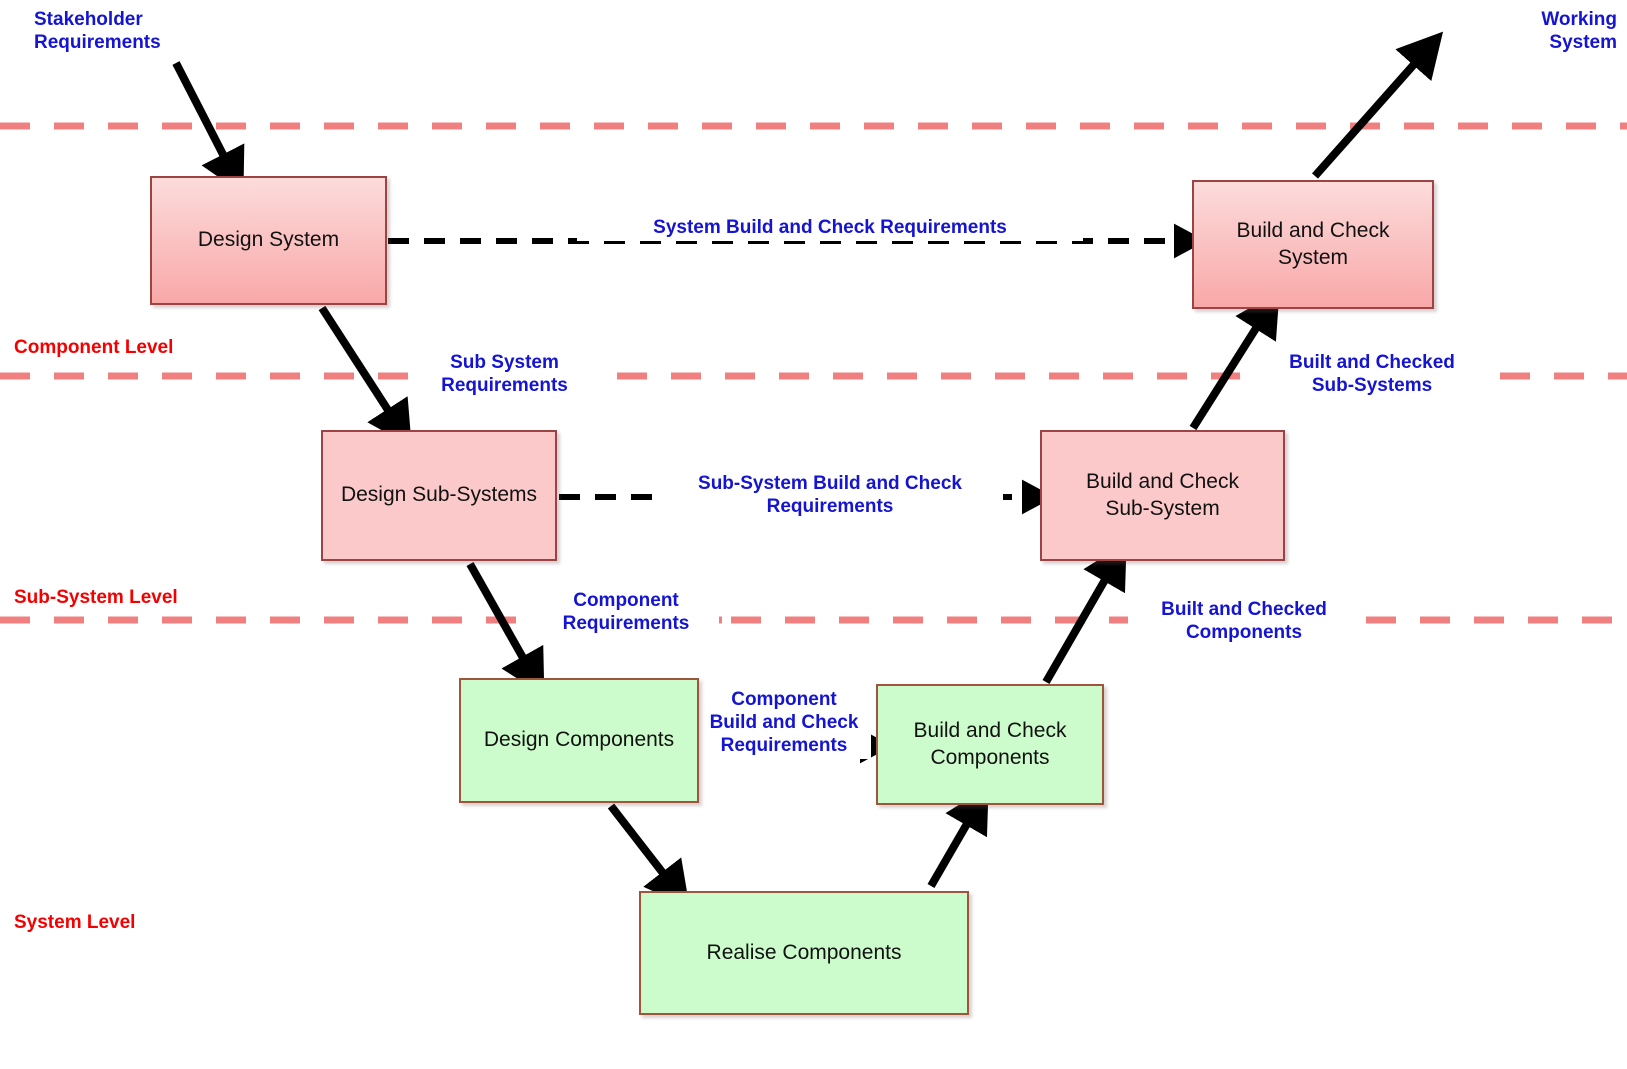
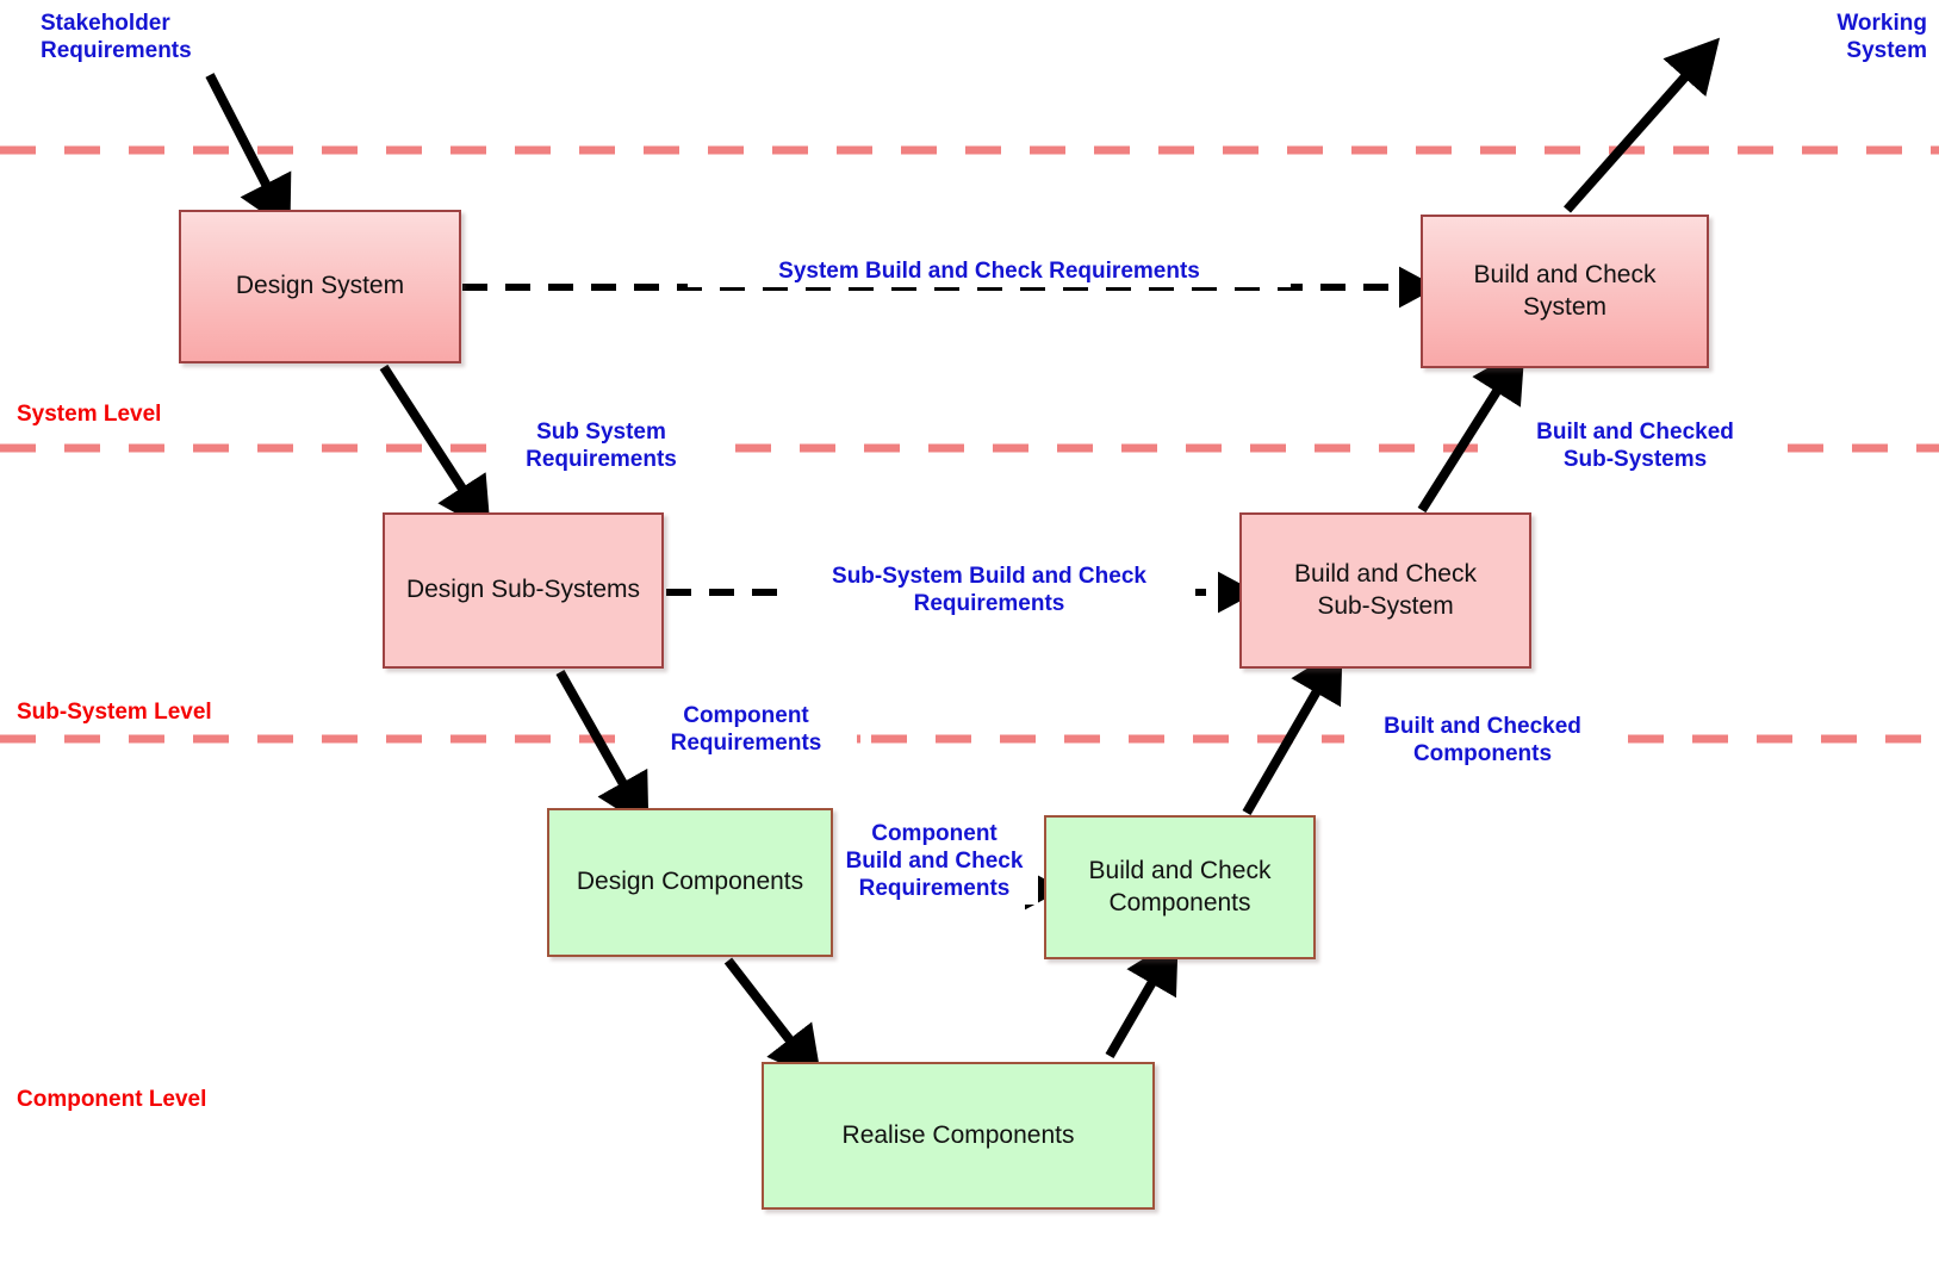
  Design System
  Build and Check
  System
  Design Sub-Systems
  Build and Check
  Sub-System
  Design Components
  Build and Check
  Components
  Realise Components
  Stakeholder
  Requirements
  Working
  System
  System Build and Check Requirements
  Sub System
  Requirements
  Built and Checked
  Sub-Systems
  Sub-System Build and Check
  Requirements
  Component
  Requirements
  Built and Checked
  Components
  Component
  Build and Check
  Requirements
- Component Level
+ System Level
  Sub-System Level
- System Level
+ Component Level
